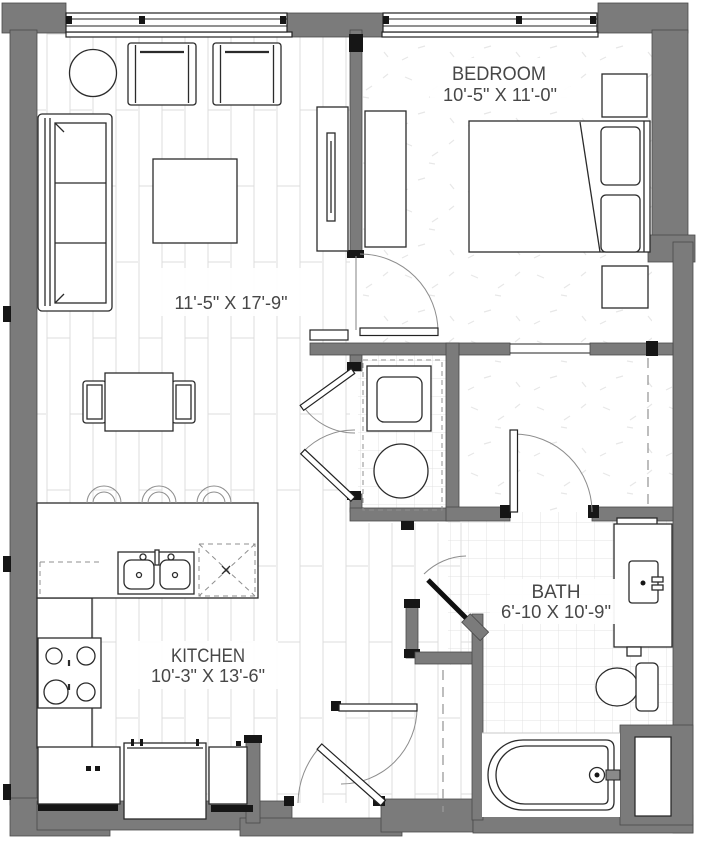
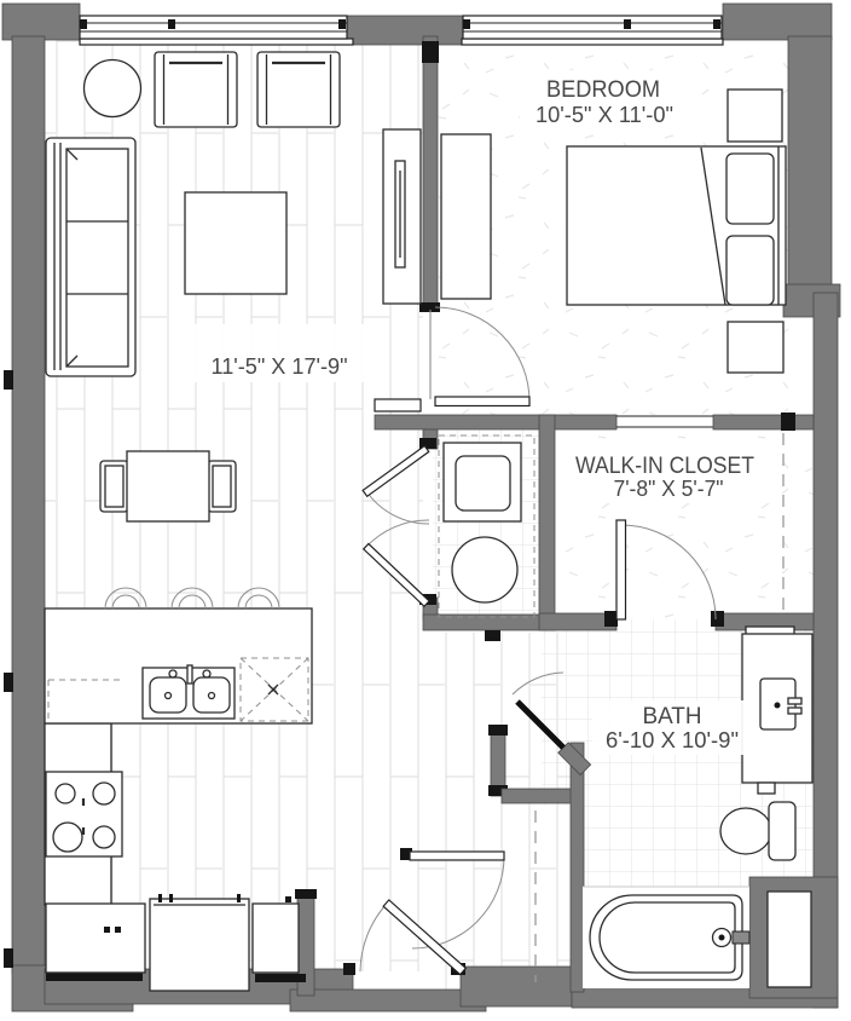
  BEDROOM
  10'-5" X 11'-0"
  11'-5" X 17'-9"
+ WALK-IN CLOSET
+ 7'-8" X 5'-7"
  BATH
  6'-10 X 10'-9"
- KITCHEN
- 10'-3" X 13'-6"
